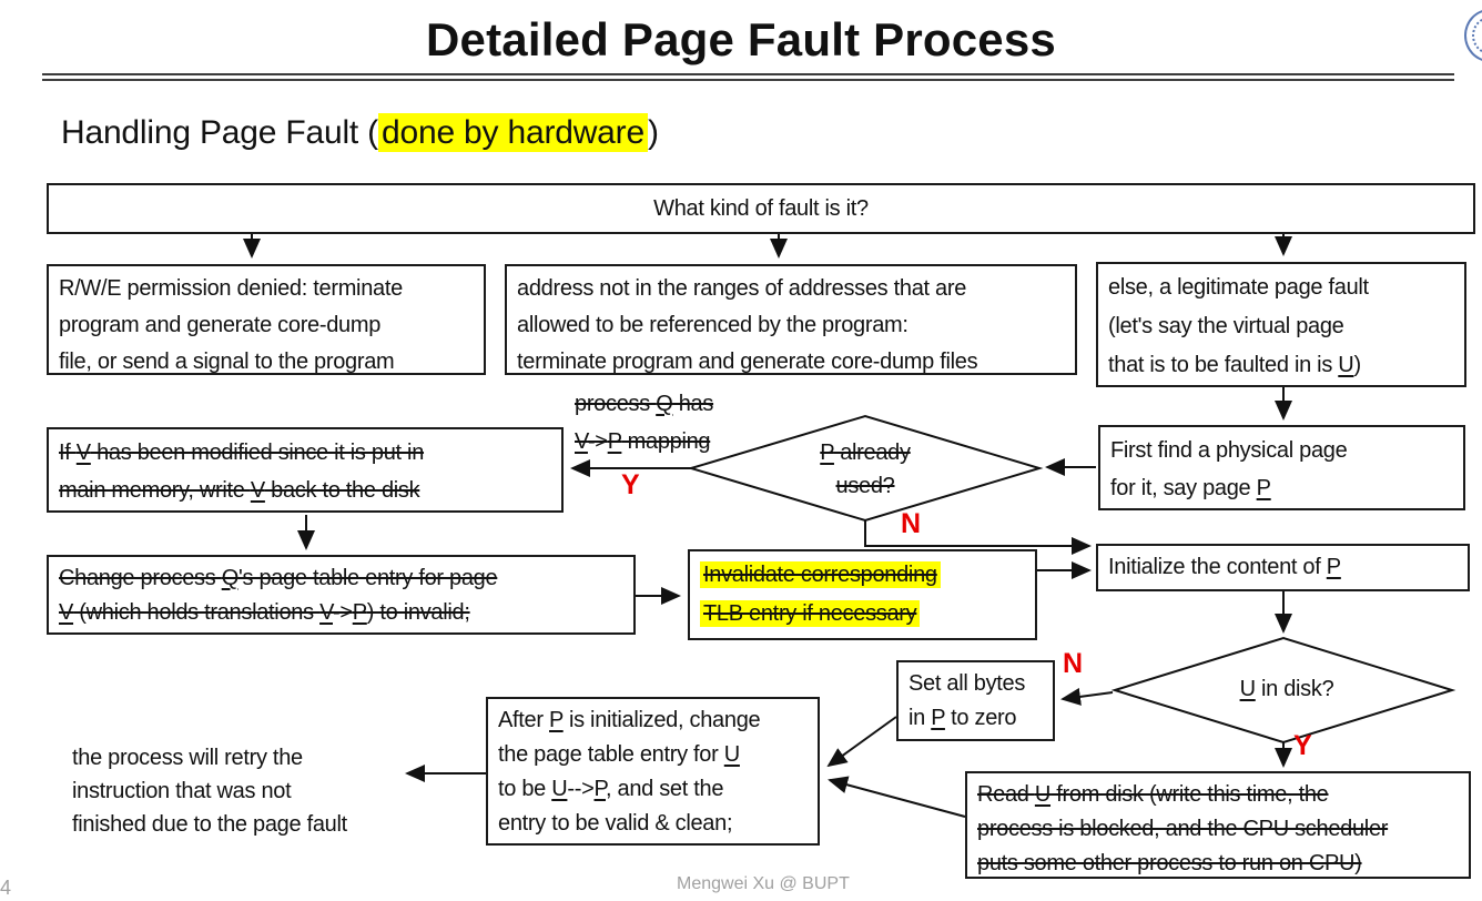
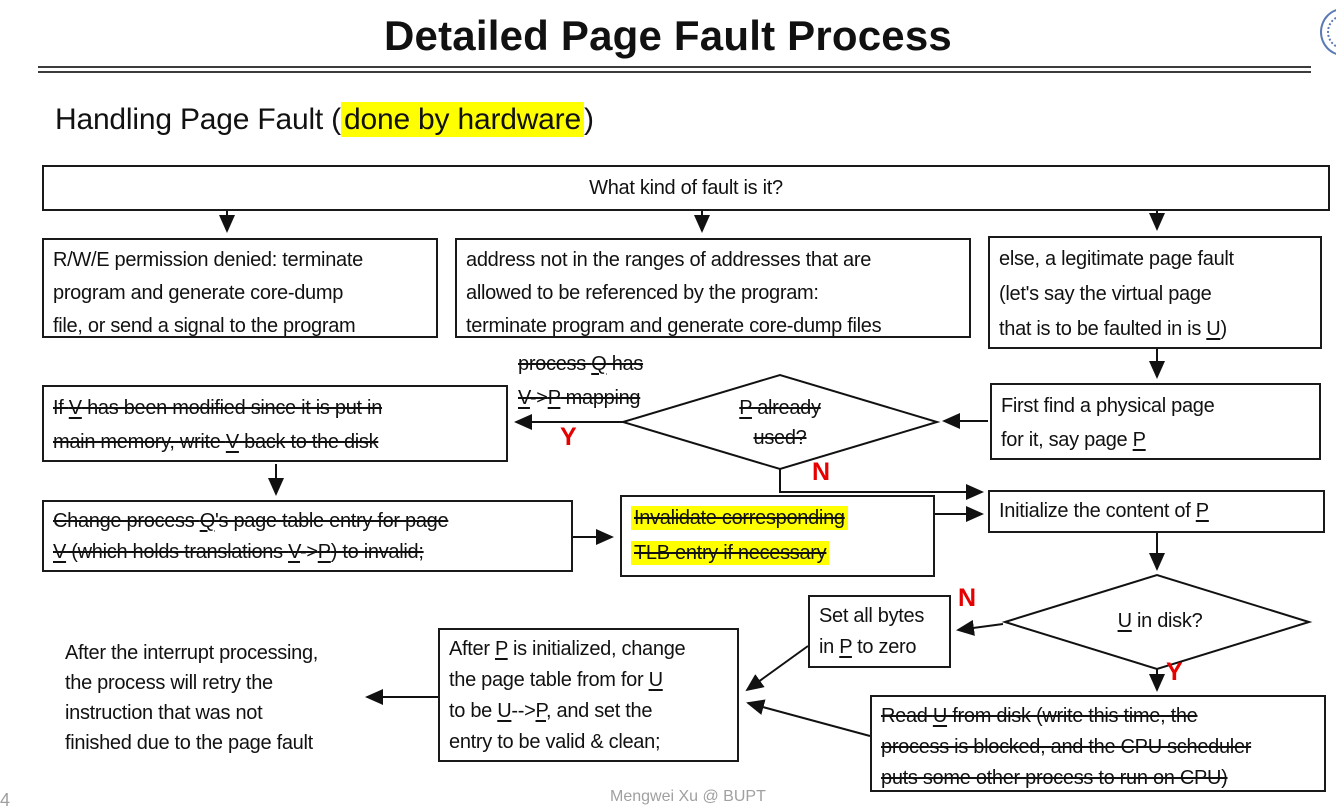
  Detailed Page Fault Process
  Handling Page Fault (done by hardware)
  What kind of fault is it?
  R/W/E permission denied: terminate
  program and generate core-dump
  file, or send a signal to the program
  address not in the ranges of addresses that are
  allowed to be referenced by the program:
  terminate program and generate core-dump files
  else, a legitimate page fault
  (let's say the virtual page
  that is to be faulted in is U)
  First find a physical page
  for it, say page P
  P already
  used?
  process Q has
  V->P mapping
  If V has been modified since it is put in
  main memory, write V back to the disk
  Change process Q's page table entry for page
  V (which holds translations V->P) to invalid;
  Invalidate corresponding
  TLB entry if necessary
  Initialize the content of P
  U in disk?
  Set all bytes
  in P to zero
  Read U from disk (write this time, the
  process is blocked, and the CPU scheduler
  puts some other process to run on CPU)
  After P is initialized, change
- the page table entry for U
+ the page table from for U
  to be U-->P, and set the
  entry to be valid & clean;
+ After the interrupt processing,
  the process will retry the
  instruction that was not
  finished due to the page fault
  Y
  N
  N
  Y
  Mengwei Xu @ BUPT
